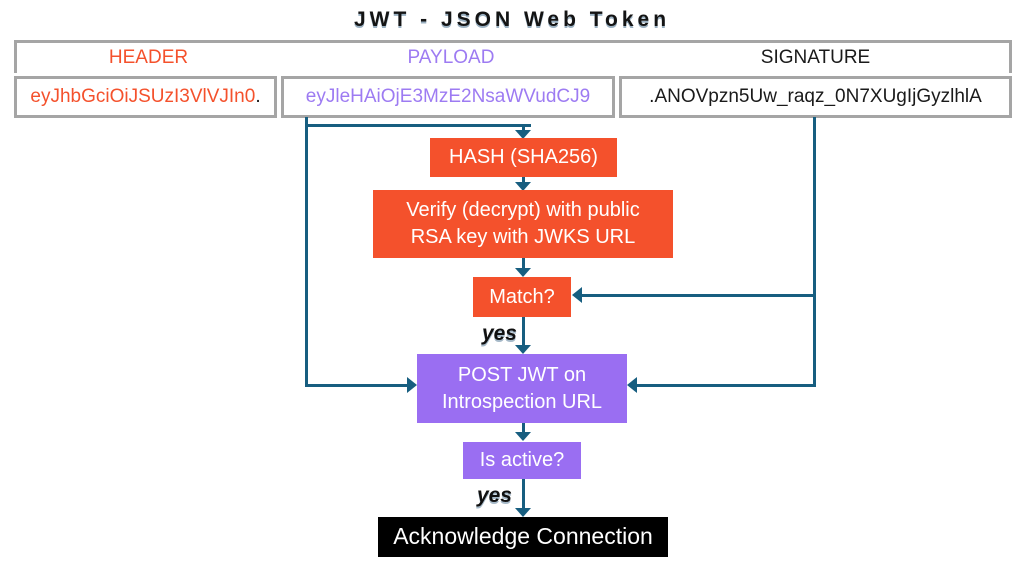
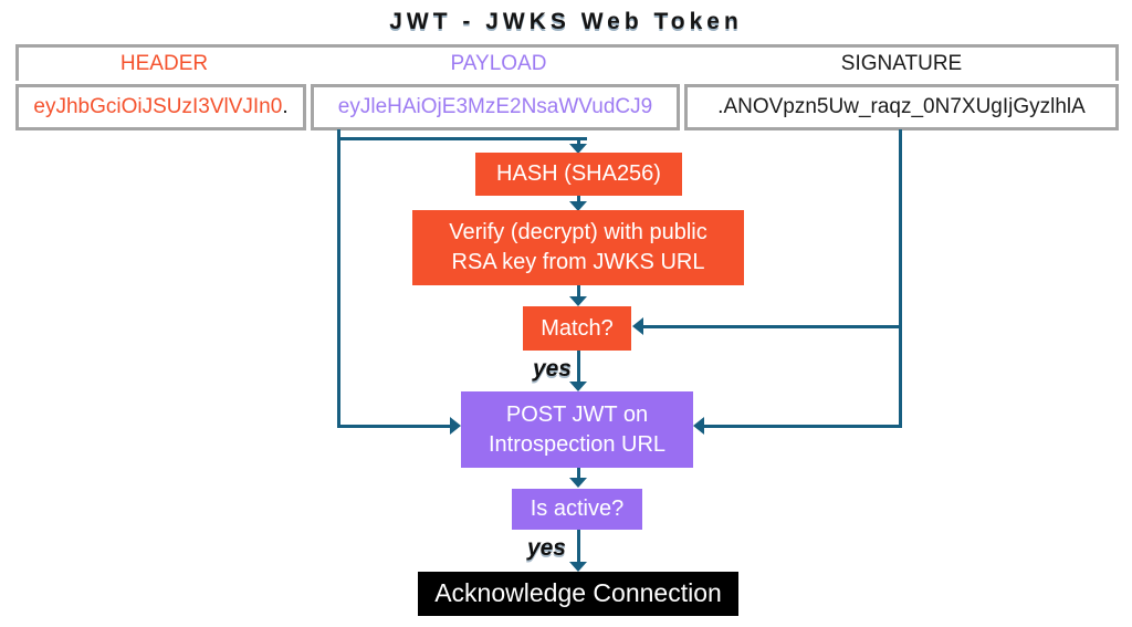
- JWT - JSON Web Token
+ JWT - JWKS Web Token
  HEADER
  PAYLOAD
  SIGNATURE
  eyJhbGciOiJSUzI3VlVJIn0.
  eyJleHAiOjE3MzE2NsaWVudCJ9
  .ANOVpzn5Uw_raqz_0N7XUgIjGyzlhlA
  HASH (SHA256)
  Verify (decrypt) with public
- RSA key with JWKS URL
+ RSA key from JWKS URL
  Match?
  yes
  POST JWT on
  Introspection URL
  Is active?
  yes
  Acknowledge Connection
